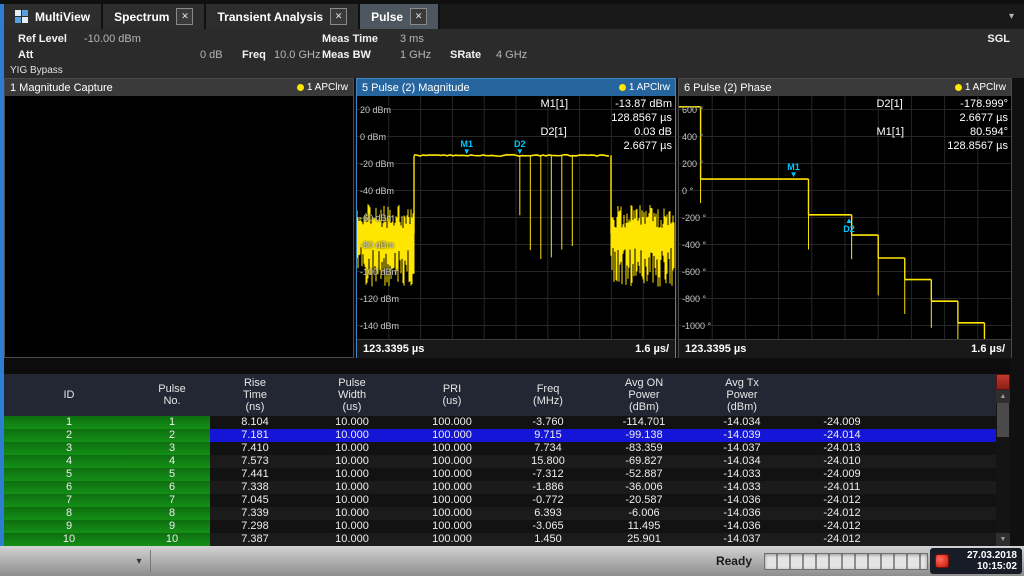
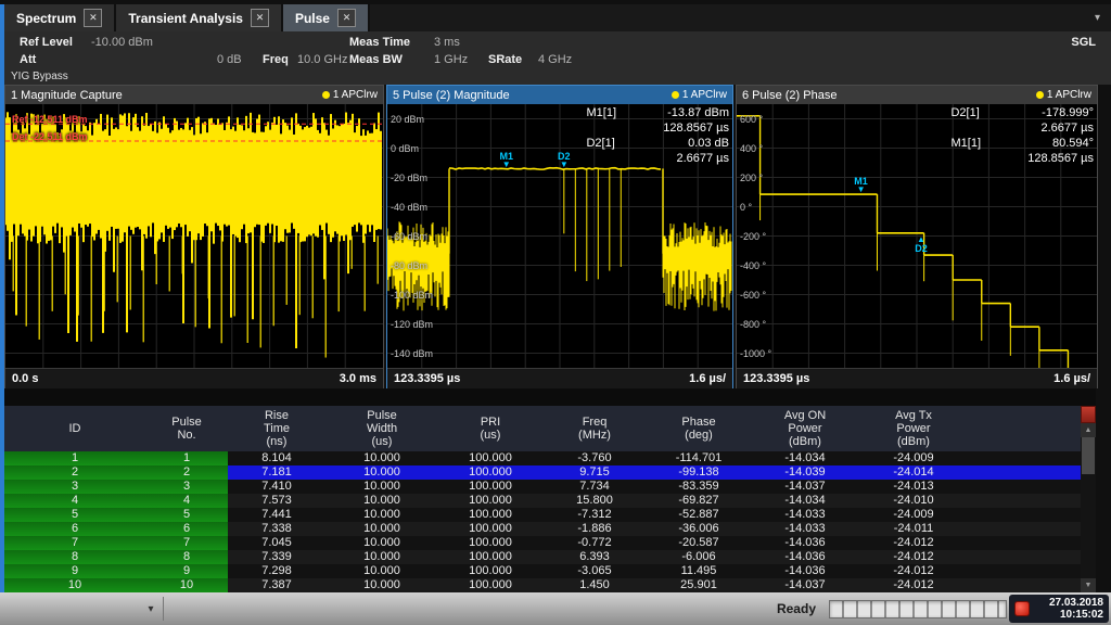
- MultiView
  Spectrum
  ✕
  Transient Analysis
  ✕
  Pulse
  ✕
  ▾
  Ref Level
  -10.00 dBm
  Meas Time
  3 ms
  SGL
  Att
  0 dB
  Freq
  10.0 GHz
  Meas BW
  1 GHz
  SRate
  4 GHz
  YIG Bypass
  1 Magnitude Capture
  1 APClrw
+ Ref -12.511 dBm
+ Det -22.511 dBm
+ 0.0 s
+ 3.0 ms
  5 Pulse (2) Magnitude
  1 APClrw
  20 dBm
  0 dBm
  -20 dBm
  -40 dBm
  -60 dBm
  -80 dBm
  -100 dBm
  -120 dBm
  -140 dBm
  M1[1]
  -13.87 dBm
  128.8567 µs
  D2[1]
  0.03 dB
  2.6677 µs
  M1
  ▼
  D2
  ▼
  123.3395 µs
  1.6 µs/
  6 Pulse (2) Phase
  1 APClrw
  600 °
  400 °
  200 °
  0 °
  -200 °
  -400 °
  -600 °
  -800 °
  -1000 °
  D2[1]
  -178.999°
  2.6677 µs
  M1[1]
  80.594°
  128.8567 µs
  M1
  ▼
  ▲
  D2
  123.3395 µs
  1.6 µs/
  ID
  Pulse
  No.
  Rise
  Time
  (ns)
  Pulse
  Width
  (us)
  PRI
  (us)
  Freq
  (MHz)
+ Phase
+ (deg)
  Avg ON
  Power
  (dBm)
  Avg Tx
  Power
  (dBm)
  1
  1
  8.104
  10.000
  100.000
  -3.760
  -114.701
  -14.034
  -24.009
  2
  2
  7.181
  10.000
  100.000
  9.715
  -99.138
  -14.039
  -24.014
  3
  3
  7.410
  10.000
  100.000
  7.734
  -83.359
  -14.037
  -24.013
  4
  4
  7.573
  10.000
  100.000
  15.800
  -69.827
  -14.034
  -24.010
  5
  5
  7.441
  10.000
  100.000
  -7.312
  -52.887
  -14.033
  -24.009
  6
  6
  7.338
  10.000
  100.000
  -1.886
  -36.006
  -14.033
  -24.011
  7
  7
  7.045
  10.000
  100.000
  -0.772
  -20.587
  -14.036
  -24.012
  8
  8
  7.339
  10.000
  100.000
  6.393
  -6.006
  -14.036
  -24.012
  9
  9
  7.298
  10.000
  100.000
  -3.065
  11.495
  -14.036
  -24.012
  10
  10
  7.387
  10.000
  100.000
  1.450
  25.901
  -14.037
  -24.012
  ▾
  Ready
  27.03.2018
  10:15:02
